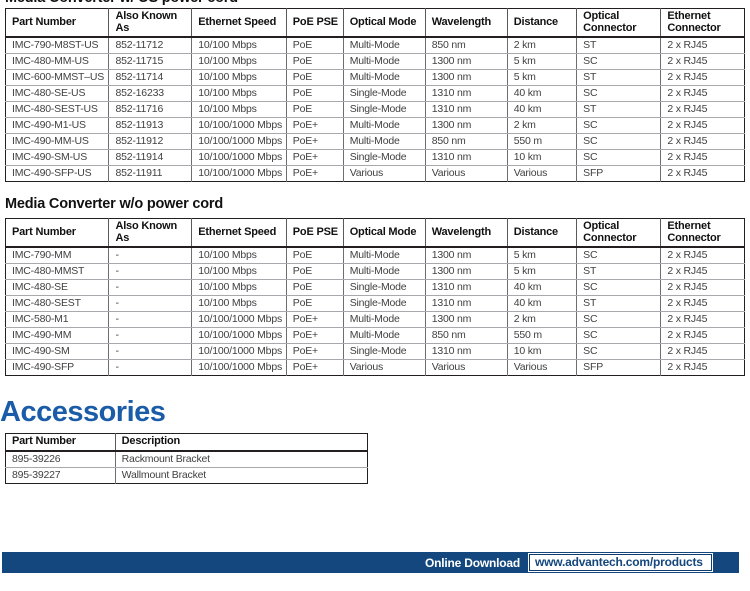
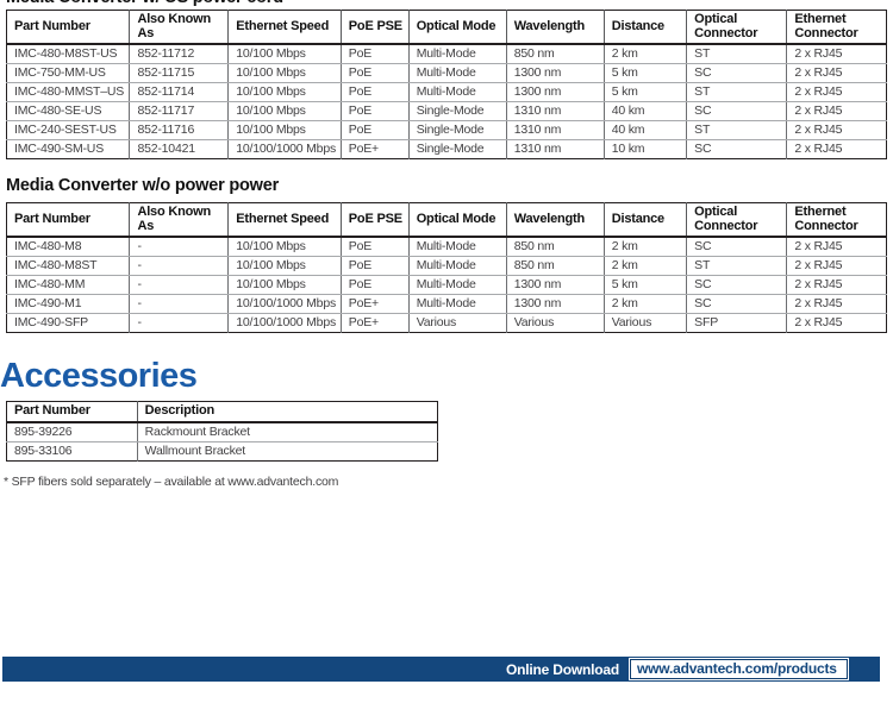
  Part Number	Also Known As	Ethernet Speed	PoE PSE	Optical Mode	Wavelength	Distance	Optical Connector	Ethernet Connector
- IMC-790-M8ST-US	852-11712	10/100 Mbps	PoE	Multi-Mode	850 nm	2 km	ST	2 x RJ45
+ IMC-480-M8ST-US	852-11712	10/100 Mbps	PoE	Multi-Mode	850 nm	2 km	ST	2 x RJ45
- IMC-480-MM-US	852-11715	10/100 Mbps	PoE	Multi-Mode	1300 nm	5 km	SC	2 x RJ45
+ IMC-750-MM-US	852-11715	10/100 Mbps	PoE	Multi-Mode	1300 nm	5 km	SC	2 x RJ45
- IMC-600-MMST–US	852-11714	10/100 Mbps	PoE	Multi-Mode	1300 nm	5 km	ST	2 x RJ45
+ IMC-480-MMST–US	852-11714	10/100 Mbps	PoE	Multi-Mode	1300 nm	5 km	ST	2 x RJ45
- IMC-480-SE-US	852-16233	10/100 Mbps	PoE	Single-Mode	1310 nm	40 km	SC	2 x RJ45
+ IMC-480-SE-US	852-11717	10/100 Mbps	PoE	Single-Mode	1310 nm	40 km	SC	2 x RJ45
- IMC-480-SEST-US	852-11716	10/100 Mbps	PoE	Single-Mode	1310 nm	40 km	ST	2 x RJ45
+ IMC-240-SEST-US	852-11716	10/100 Mbps	PoE	Single-Mode	1310 nm	40 km	ST	2 x RJ45
- IMC-490-M1-US	852-11913	10/100/1000 Mbps	PoE+	Multi-Mode	1300 nm	2 km	SC	2 x RJ45
- IMC-490-MM-US	852-11912	10/100/1000 Mbps	PoE+	Multi-Mode	850 nm	550 m	SC	2 x RJ45
- IMC-490-SM-US	852-11914	10/100/1000 Mbps	PoE+	Single-Mode	1310 nm	10 km	SC	2 x RJ45
+ IMC-490-SM-US	852-10421	10/100/1000 Mbps	PoE+	Single-Mode	1310 nm	10 km	SC	2 x RJ45
- IMC-490-SFP-US	852-11911	10/100/1000 Mbps	PoE+	Various	Various	Various	SFP	2 x RJ45
- Media Converter w/o power cord
+ Media Converter w/o power power
  Part Number	Also Known As	Ethernet Speed	PoE PSE	Optical Mode	Wavelength	Distance	Optical Connector	Ethernet Connector
+ IMC-480-M8	-	10/100 Mbps	PoE	Multi-Mode	850 nm	2 km	SC	2 x RJ45
+ IMC-480-M8ST	-	10/100 Mbps	PoE	Multi-Mode	850 nm	2 km	ST	2 x RJ45
- IMC-790-MM	-	10/100 Mbps	PoE	Multi-Mode	1300 nm	5 km	SC	2 x RJ45
+ IMC-480-MM	-	10/100 Mbps	PoE	Multi-Mode	1300 nm	5 km	SC	2 x RJ45
- IMC-480-MMST	-	10/100 Mbps	PoE	Multi-Mode	1300 nm	5 km	ST	2 x RJ45
- IMC-480-SE	-	10/100 Mbps	PoE	Single-Mode	1310 nm	40 km	SC	2 x RJ45
- IMC-480-SEST	-	10/100 Mbps	PoE	Single-Mode	1310 nm	40 km	ST	2 x RJ45
- IMC-580-M1	-	10/100/1000 Mbps	PoE+	Multi-Mode	1300 nm	2 km	SC	2 x RJ45
+ IMC-490-M1	-	10/100/1000 Mbps	PoE+	Multi-Mode	1300 nm	2 km	SC	2 x RJ45
- IMC-490-MM	-	10/100/1000 Mbps	PoE+	Multi-Mode	850 nm	550 m	SC	2 x RJ45
- IMC-490-SM	-	10/100/1000 Mbps	PoE+	Single-Mode	1310 nm	10 km	SC	2 x RJ45
  IMC-490-SFP	-	10/100/1000 Mbps	PoE+	Various	Various	Various	SFP	2 x RJ45
  Accessories
  Part Number	Description
  895-39226	Rackmount Bracket
- 895-39227	Wallmount Bracket
+ 895-33106	Wallmount Bracket
+ * SFP fibers sold separately – available at www.advantech.com
  Online Download
  www.advantech.com/products
